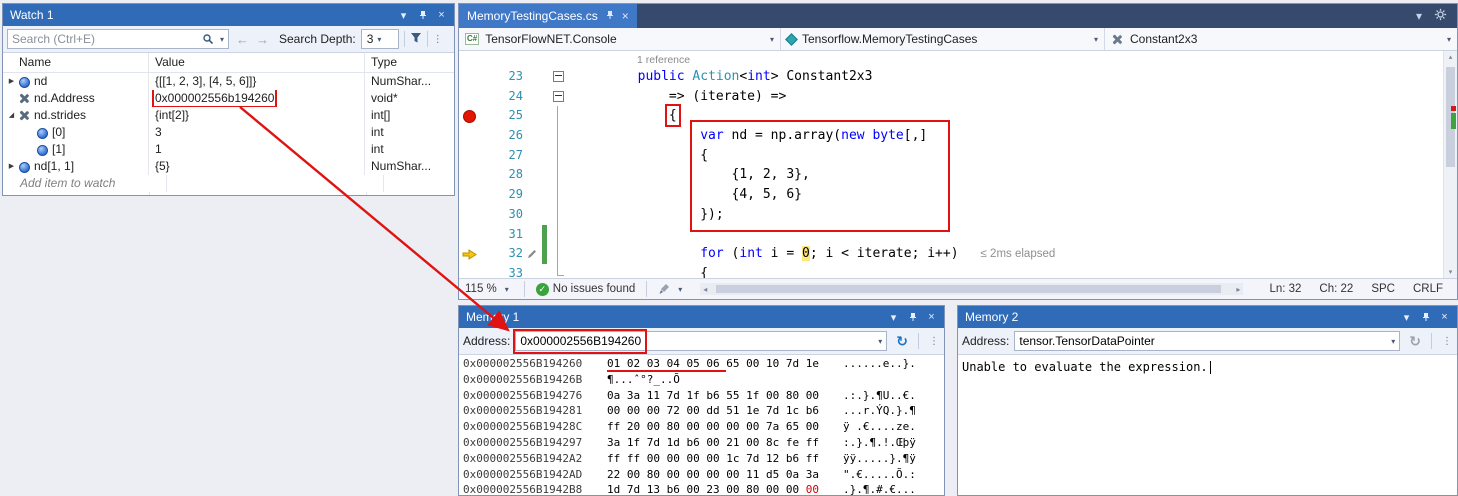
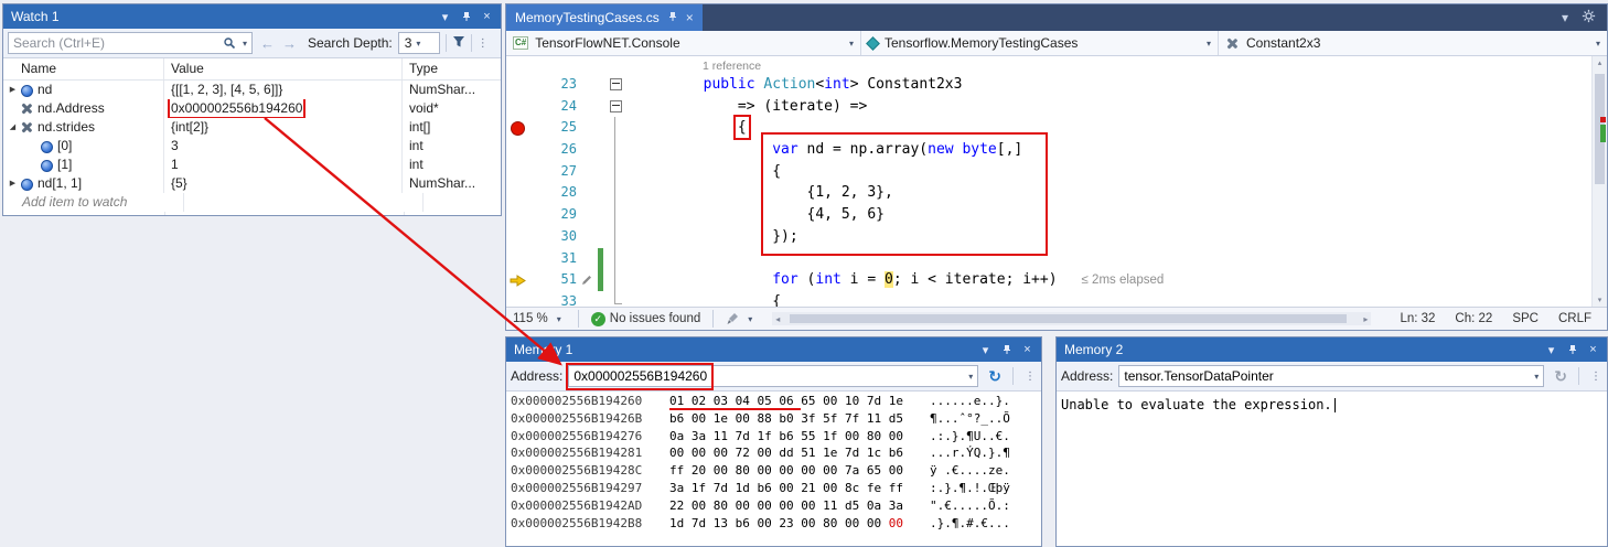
  Watch 1
  ▾
  ×
  Search (Ctrl+E)
  ▾
  ←
  →
  Search Depth:
  3
  ▾
  ⋮
  Name
  Value
  Type
  nd
  {[[1, 2, 3], [4, 5, 6]]}
  NumShar...
  nd.Address
  0x000002556b194260
  void*
  nd.strides
  {int[2]}
  int[]
  [0]
  3
  int
  [1]
  1
  int
  nd[1, 1]
  {5}
  NumShar...
  Add item to watch
  MemoryTestingCases.cs
  ×
  ▾
  C#
  TensorFlowNET.Console
  ▾
  Tensorflow.MemoryTestingCases
  ▾
  Constant2x3
  ▾
  1 reference
  23
  public Action<int> Constant2x3
  24
  => (iterate) =>
  25
  {
  26
  var nd = np.array(new byte[,]
  27
  {
  28
  {1, 2, 3},
  29
  {4, 5, 6}
  30
  });
  31
- 32
+ 51
  for (int i = 0; i < iterate; i++) ≤ 2ms elapsed
  33
  {
  115 %
  ▾
  ✓
  No issues found
  ▾
  ◂
  ▸
  Ln: 32
  Ch: 22
  SPC
  CRLF
  Memory 1
  ▾
  ×
  Address:
  0x000002556B194260
  ▾
  ↻
  ⋮
  0x000002556B194260
  01 02 03 04 05 06 65 00 10 7d 1e
  ......e..}.
  0x000002556B19426B
+ b6 00 1e 00 88 b0 3f 5f 7f 11 d5
  ¶...ˆ°?_..Õ
  0x000002556B194276
  0a 3a 11 7d 1f b6 55 1f 00 80 00
  .:.}.¶U..€.
  0x000002556B194281
  00 00 00 72 00 dd 51 1e 7d 1c b6
  ...r.ÝQ.}.¶
  0x000002556B19428C
  ff 20 00 80 00 00 00 00 7a 65 00
  ÿ .€....ze.
  0x000002556B194297
  3a 1f 7d 1d b6 00 21 00 8c fe ff
  :.}.¶.!.Œþÿ
- 0x000002556B1942A2
- ff ff 00 00 00 00 1c 7d 12 b6 ff
- ÿÿ.....}.¶ÿ
  0x000002556B1942AD
  22 00 80 00 00 00 00 11 d5 0a 3a
  ".€.....Õ.:
  0x000002556B1942B8
  1d 7d 13 b6 00 23 00 80 00 00 00
  .}.¶.#.€...
  Memory 2
  ▾
  ×
  Address:
  tensor.TensorDataPointer
  ▾
  ↻
  ⋮
  Unable to evaluate the expression.
